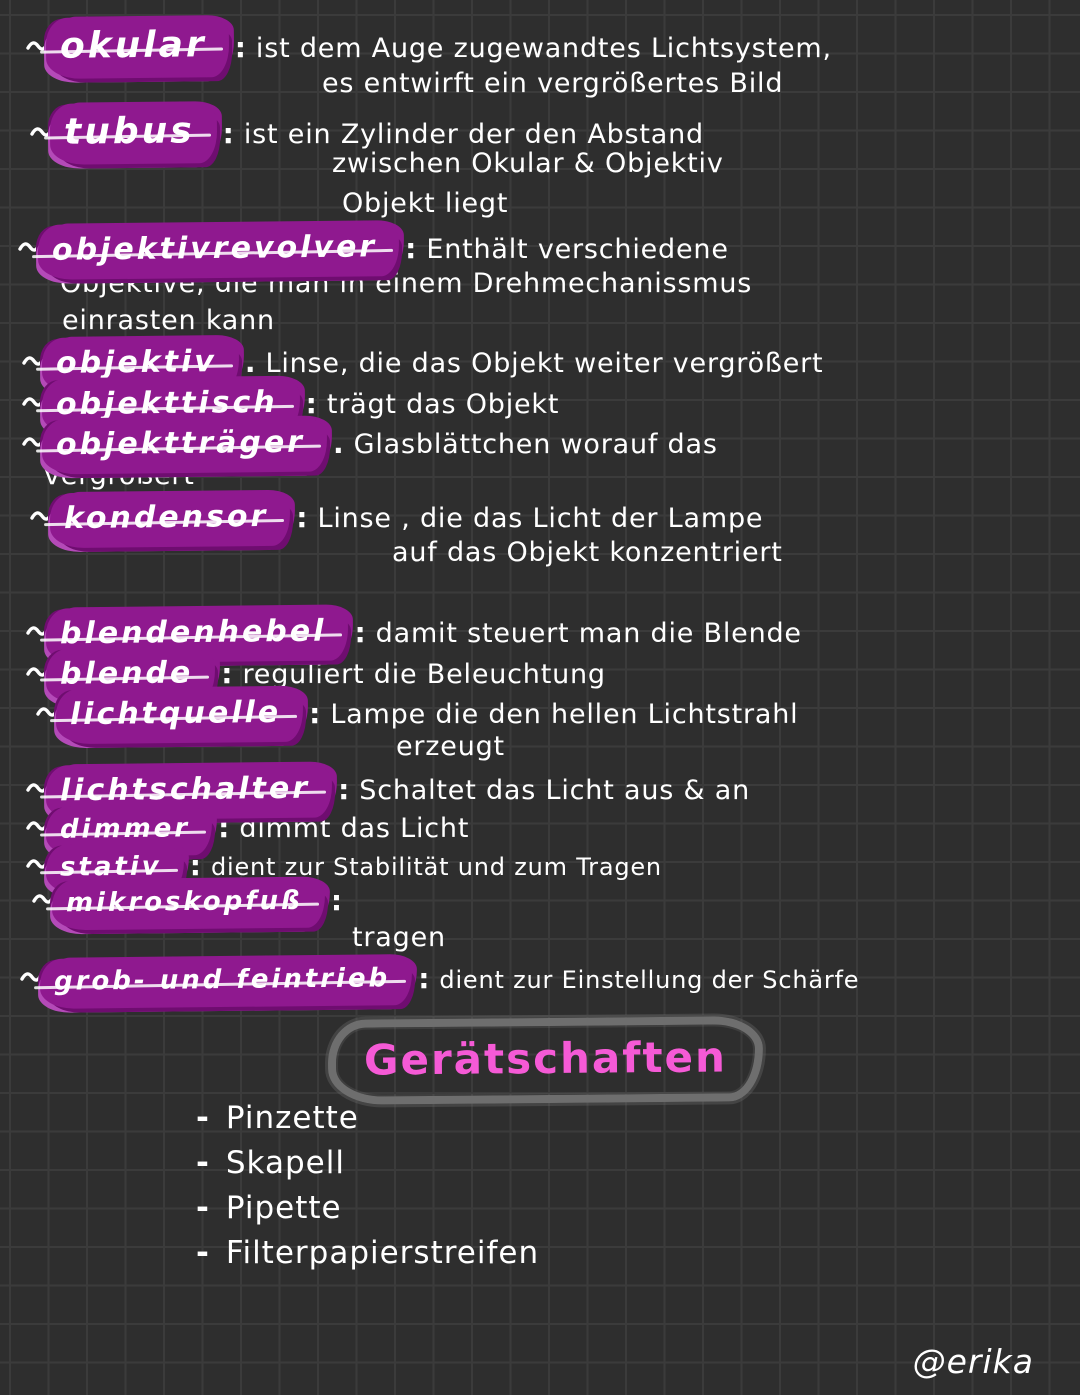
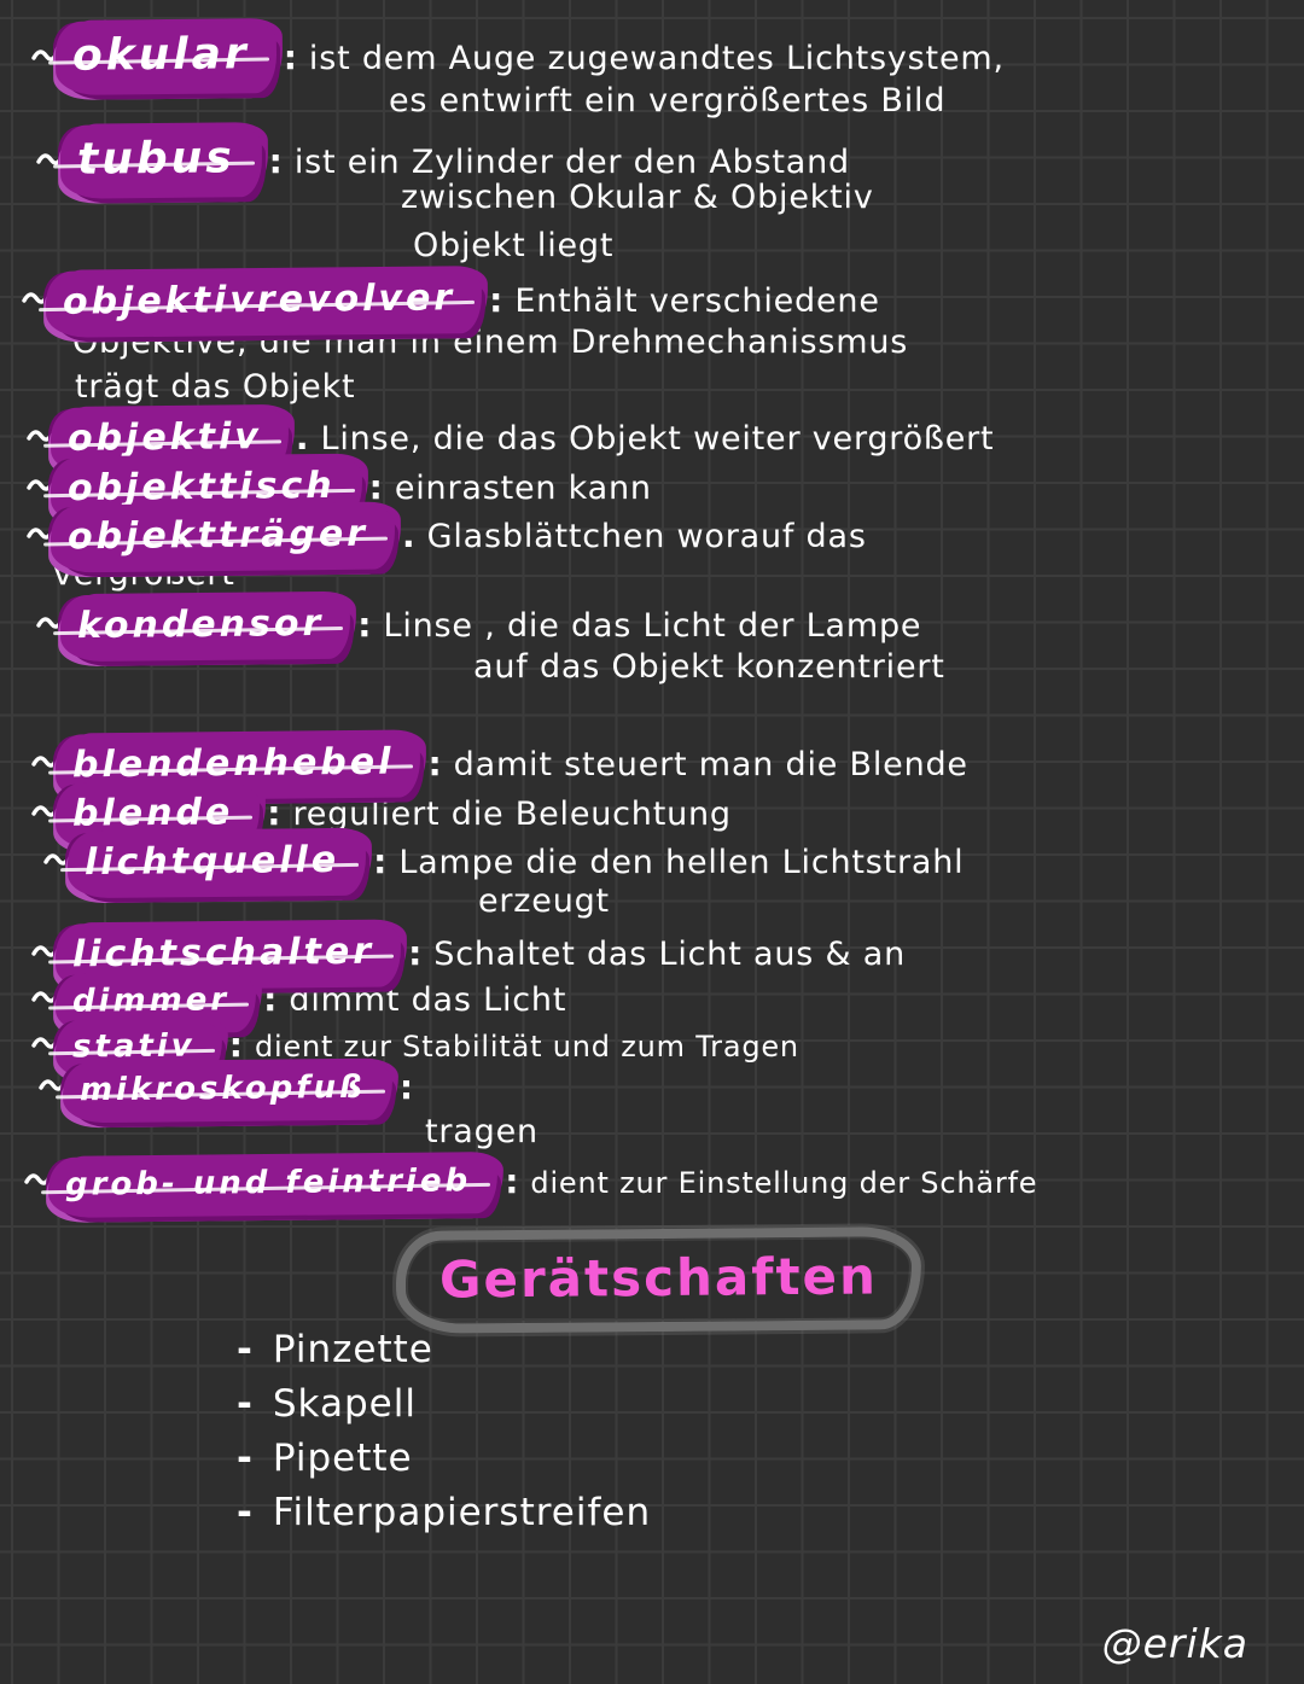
  okular
  :
  ist dem Auge zugewandtes Lichtsystem,
  es entwirft ein vergrößertes Bild
  tubus
  :
  ist ein Zylinder der den Abstand
  zwischen Okular & Objektiv
  Objekt liegt
  objektivrevolver
  :
  Enthält verschiedene
  Objektive, die man in einem Drehmechanissmus
- einrasten kann
+ trägt das Objekt
  objektiv
  .
  Linse, die das Objekt weiter vergrößert
  objekttisch
  :
- trägt das Objekt
+ einrasten kann
  objektträger
  .
  Glasblättchen worauf das
  vergrößert
  kondensor
  :
  Linse , die das Licht der Lampe
  auf das Objekt konzentriert
  blendenhebel
  :
  damit steuert man die Blende
  blende
  :
  reguliert die Beleuchtung
  lichtquelle
  :
  Lampe die den hellen Lichtstrahl
  erzeugt
  lichtschalter
  :
  Schaltet das Licht aus & an
  dimmer
  :
  dimmt das Licht
  stativ
  :
  dient zur Stabilität und zum Tragen
  mikroskopfuß
  :
  tragen
  grob- und feintrieb
  :
  dient zur Einstellung der Schärfe
  Gerätschaften
  -
  Pinzette
  -
  Skapell
  -
  Pipette
  -
  Filterpapierstreifen
  @erika
